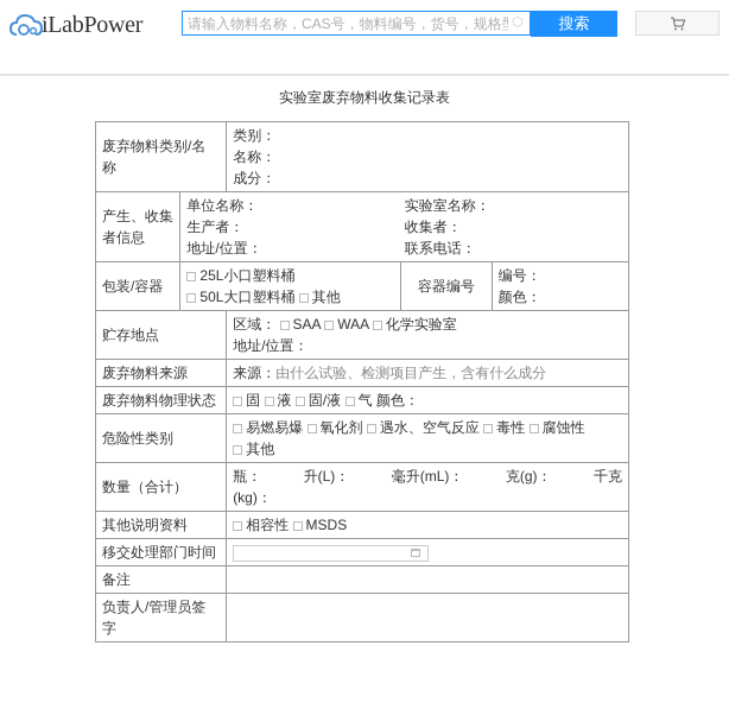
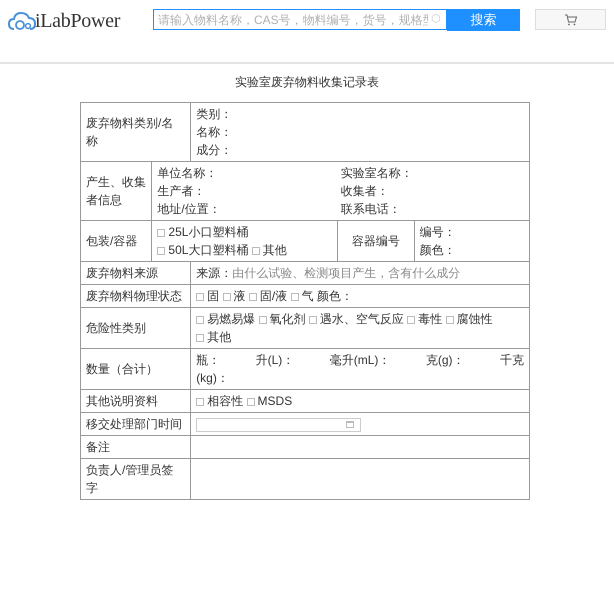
  iLabPower
  请输入物料名称，CAS号，物料编号，货号，规格
  ⬡
  搜索
  实验室废弃物料收集记录表
  废弃物料类别/名称	类别： 名称： 成分：
  产生、收集者信息	单位名称： 生产者： 地址/位置： 实验室名称： 收集者： 联系电话：
  包装/容器	25L小口塑料桶 50L大口塑料桶 其他	容器编号	编号： 颜色：
- 贮存地点	区域： SAA WAA 化学实验室 地址/位置：
  废弃物料来源	来源：由什么试验、检测项目产生，含有什么成分
  废弃物料物理状态	固 液 固/液 气 颜色：
  危险性类别	易燃易爆 氧化剂 遇水、空气反应 毒性 腐蚀性 其他
  数量（合计）	瓶： 升(L)： 毫升(mL)： 克(g)： 千克 (kg)：
  其他说明资料	相容性 MSDS
  移交处理部门时间
  备注
  负责人/管理员签字
